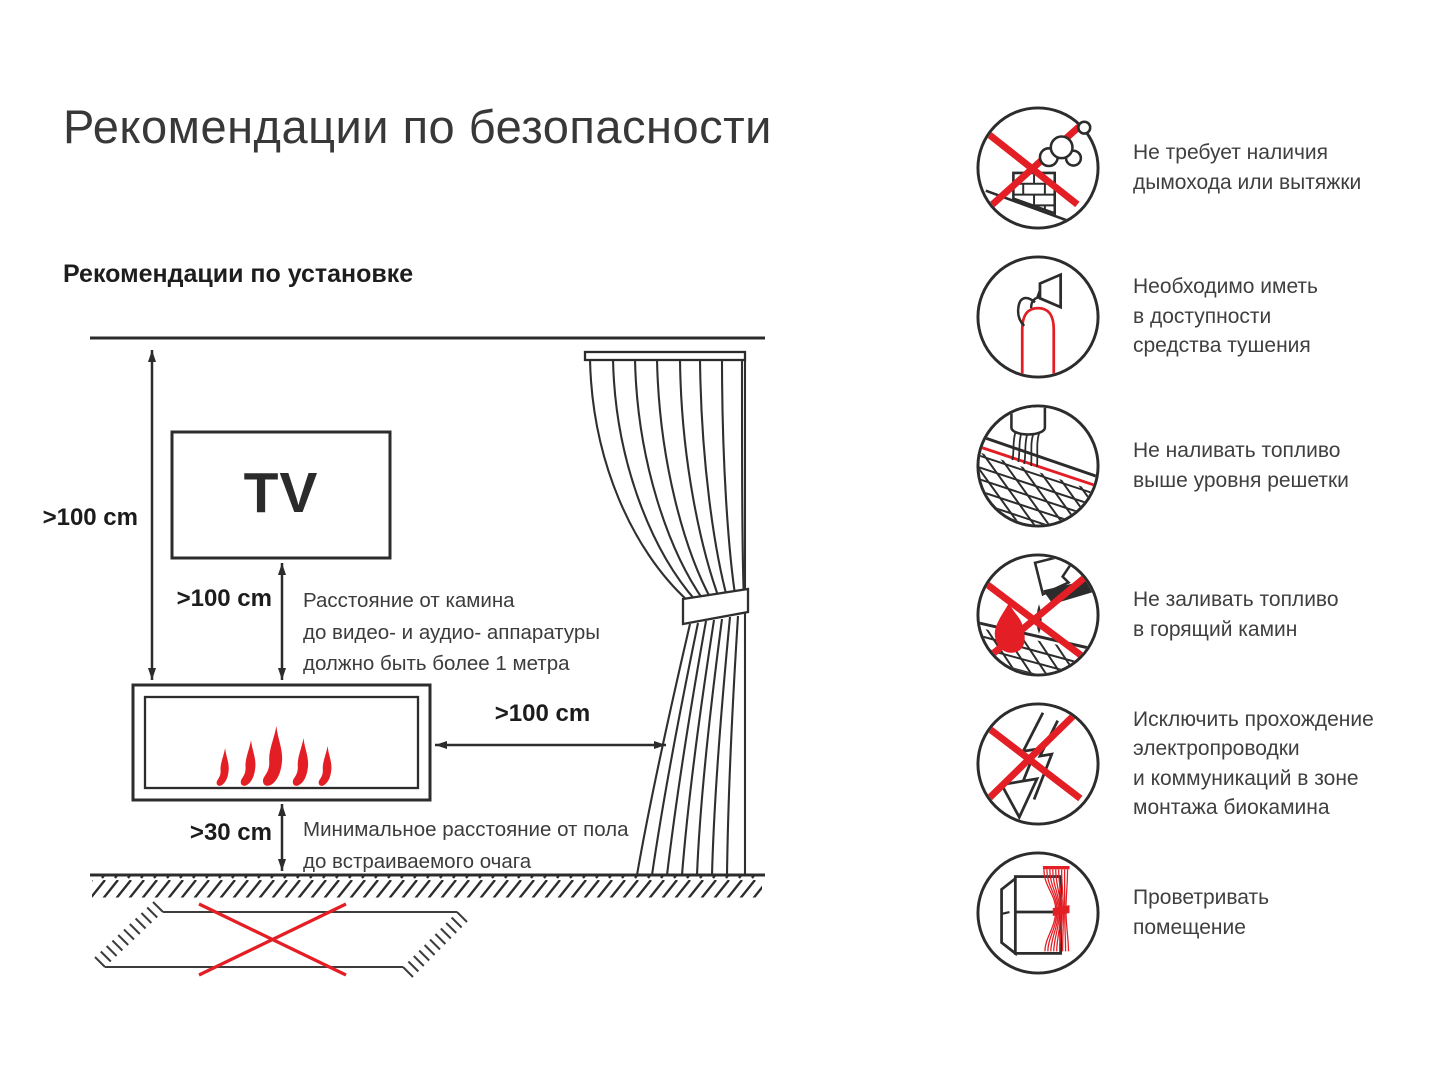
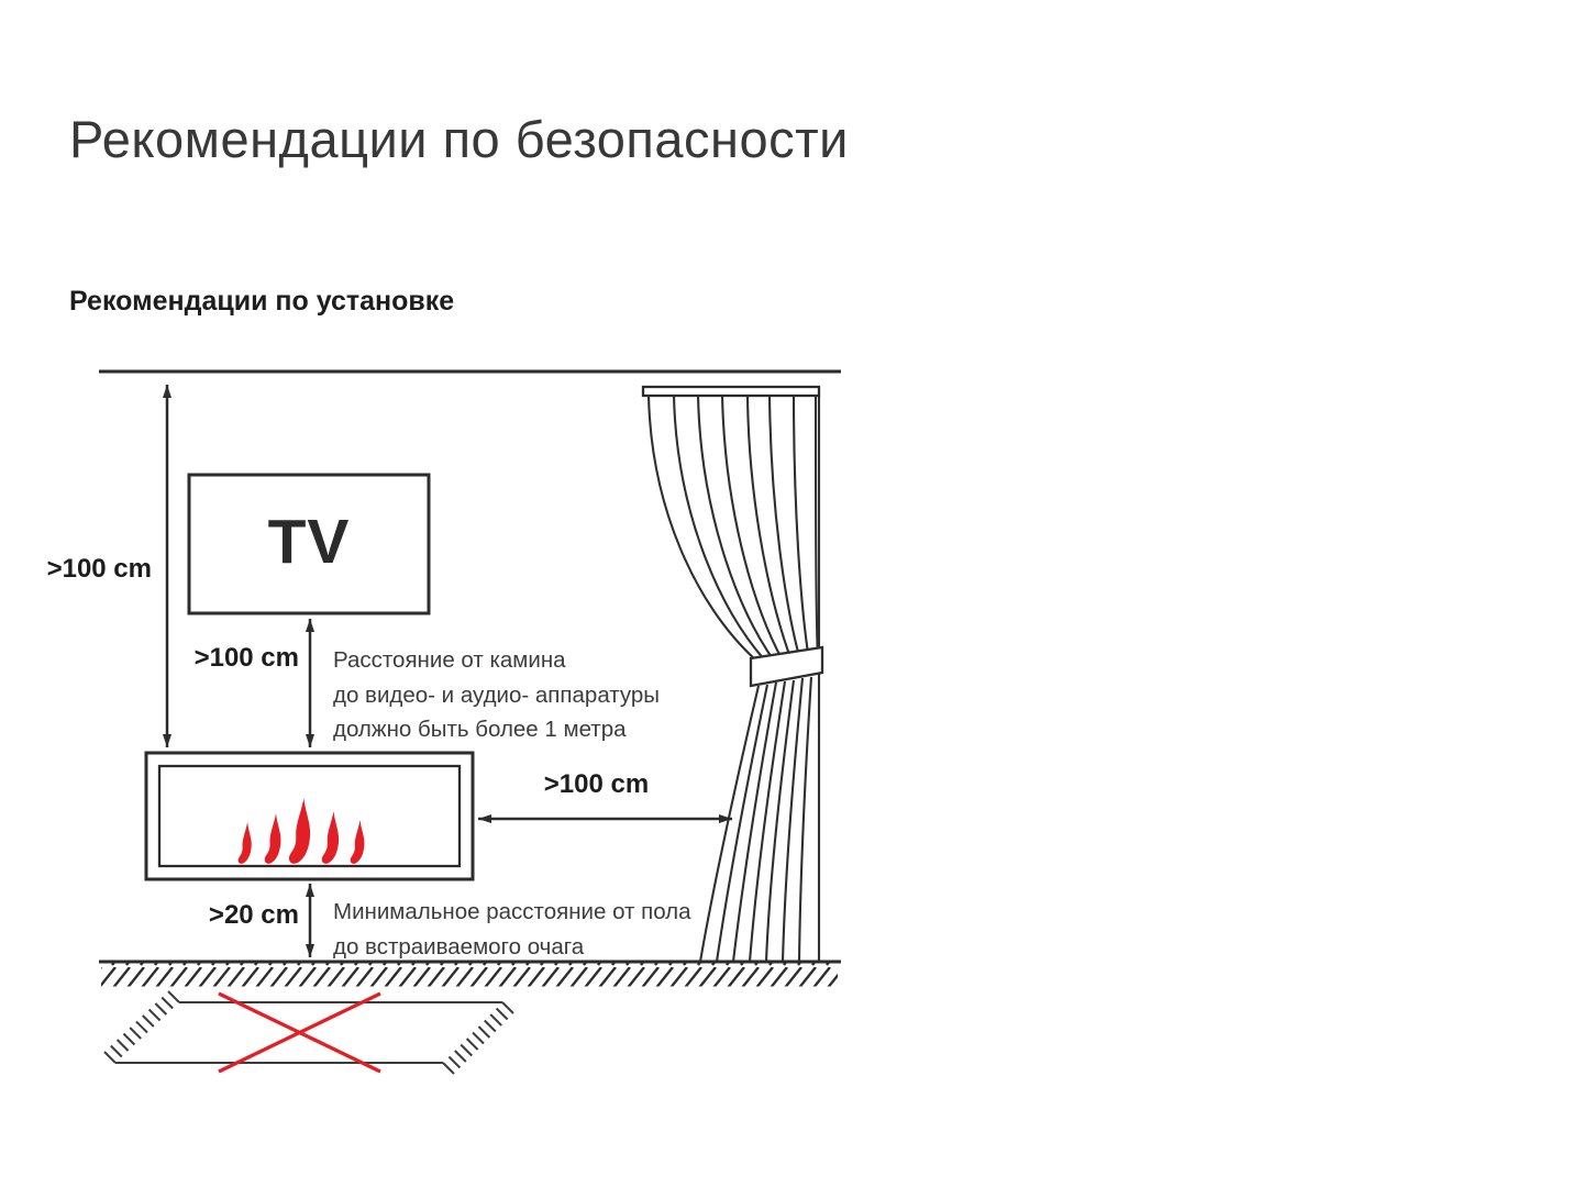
  Рекомендации по безопасности
  Рекомендации по установке
  >100 cm
  >100 cm
  >100 cm
- >30 cm
+ >20 cm
  Расстояние от камина
  до видео- и аудио- аппаратуры
  должно быть более 1 метра
  Минимальное расстояние от пола
  до встраиваемого очага
  TV
- Не требует наличия
- дымохода или вытяжки
- Необходимо иметь
- в доступности
- средства тушения
- Не наливать топливо
- выше уровня решетки
- Не заливать топливо
- в горящий камин
- Исключить прохождение
- электропроводки
- и коммуникаций в зоне
- монтажа биокамина
- Проветривать
- помещение
